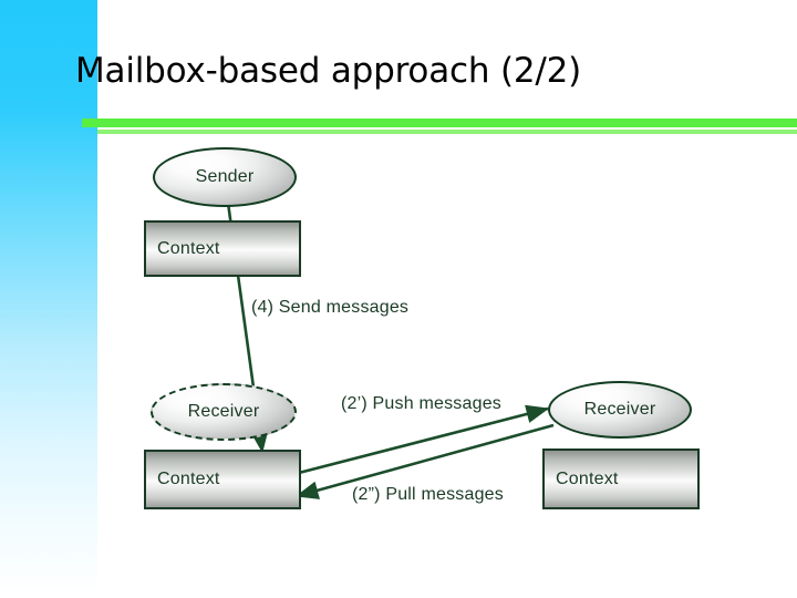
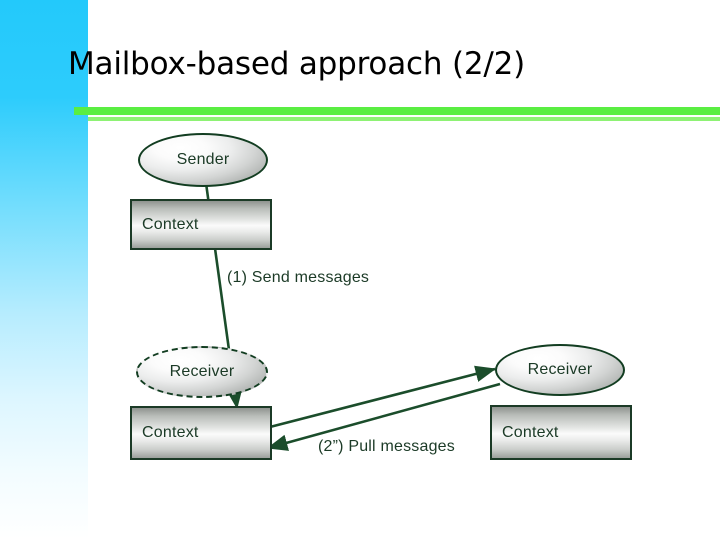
  Mailbox-based approach (2/2)
  Sender
  Context
  Receiver
  Context
  Receiver
  Context
- (4) Send messages
+ (1) Send messages
- (2’) Push messages
  (2”) Pull messages
